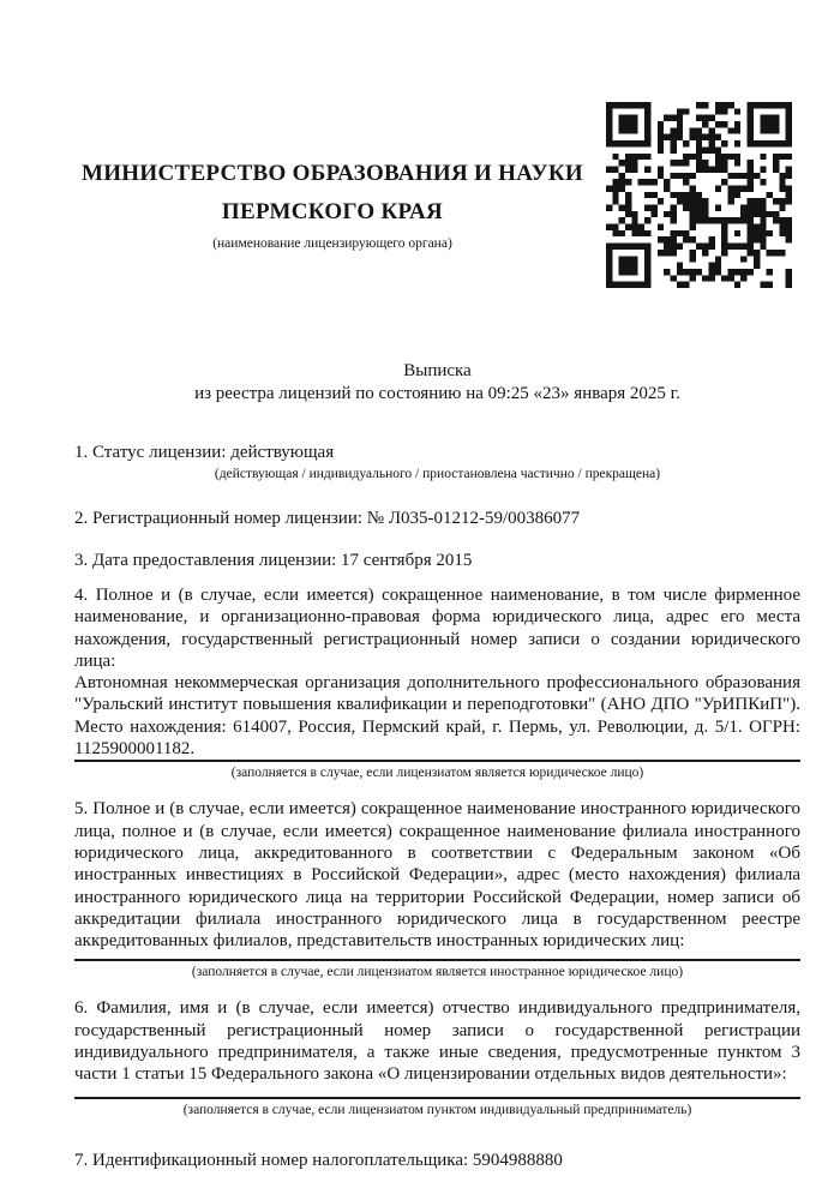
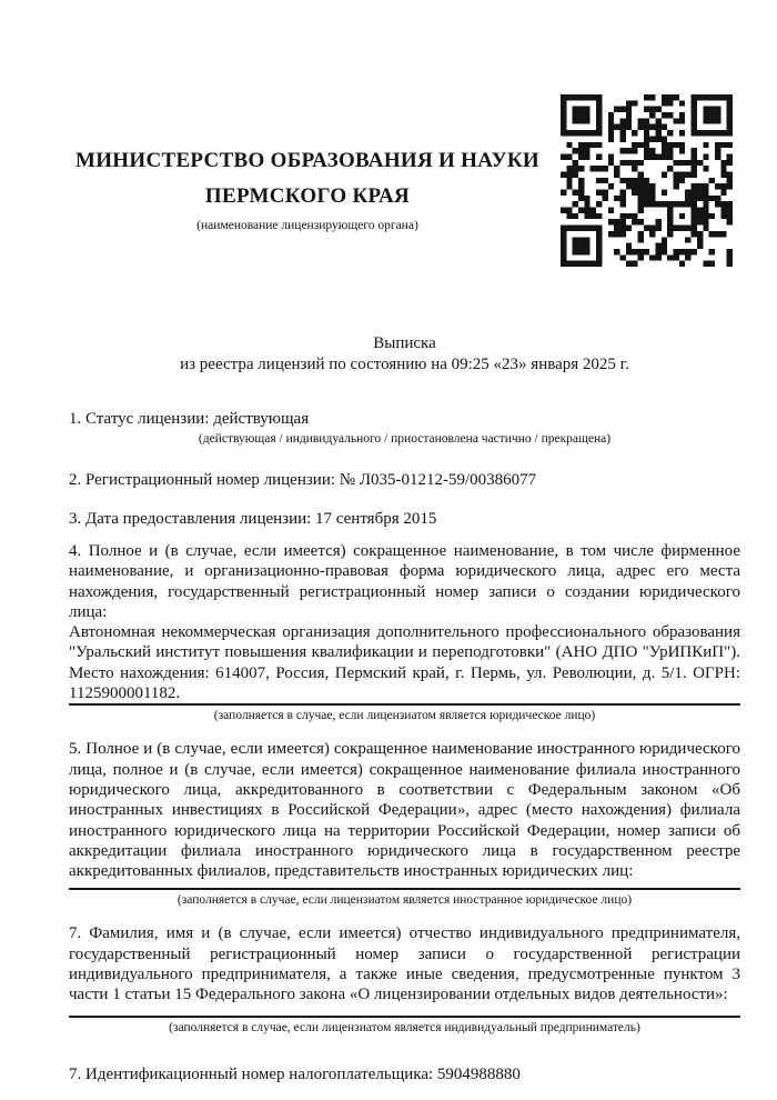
  МИНИСТЕРСТВО ОБРАЗОВАНИЯ И НАУКИ
  ПЕРМСКОГО КРАЯ
  (наименование лицензирующего органа)
  Выписка
  из реестра лицензий по состоянию на 09:25 «23» января 2025 г.
  1. Статус лицензии: действующая
  (действующая / индивидуального / приостановлена частично / прекращена)
  2. Регистрационный номер лицензии: № Л035-01212-59/00386077
  3. Дата предоставления лицензии: 17 сентября 2015
  4. Полное и (в случае, если имеется) сокращенное наименование, в том числе фирменное наименование, и организационно-правовая форма юридического лица, адрес его места нахождения, государственный регистрационный номер записи о создании юридического лица:
  Автономная некоммерческая организация дополнительного профессионального образования "Уральский институт повышения квалификации и переподготовки" (АНО ДПО "УрИПКиП"). Место нахождения: 614007, Россия, Пермский край, г. Пермь, ул. Революции, д. 5/1. ОГРН: 1125900001182.
  (заполняется в случае, если лицензиатом является юридическое лицо)
  5. Полное и (в случае, если имеется) сокращенное наименование иностранного юридического лица, полное и (в случае, если имеется) сокращенное наименование филиала иностранного юридического лица, аккредитованного в соответствии с Федеральным законом «Об иностранных инвестициях в Российской Федерации», адрес (место нахождения) филиала иностранного юридического лица на территории Российской Федерации, номер записи об аккредитации филиала иностранного юридического лица в государственном реестре аккредитованных филиалов, представительств иностранных юридических лиц:
  (заполняется в случае, если лицензиатом является иностранное юридическое лицо)
- 6. Фамилия, имя и (в случае, если имеется) отчество индивидуального предпринимателя, государственный регистрационный номер записи о государственной регистрации индивидуального предпринимателя, а также иные сведения, предусмотренные пунктом 3 части 1 статьи 15 Федерального закона «О лицензировании отдельных видов деятельности»:
+ 7. Фамилия, имя и (в случае, если имеется) отчество индивидуального предпринимателя, государственный регистрационный номер записи о государственной регистрации индивидуального предпринимателя, а также иные сведения, предусмотренные пунктом 3 части 1 статьи 15 Федерального закона «О лицензировании отдельных видов деятельности»:
- (заполняется в случае, если лицензиатом пунктом индивидуальный предприниматель)
+ (заполняется в случае, если лицензиатом является индивидуальный предприниматель)
  7. Идентификационный номер налогоплательщика: 5904988880
